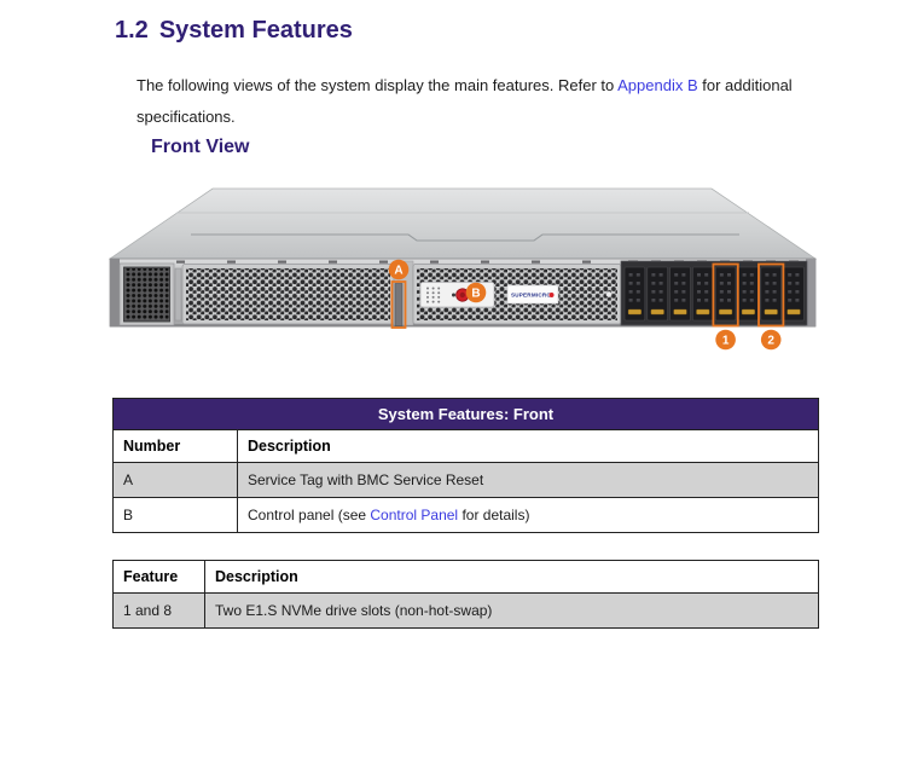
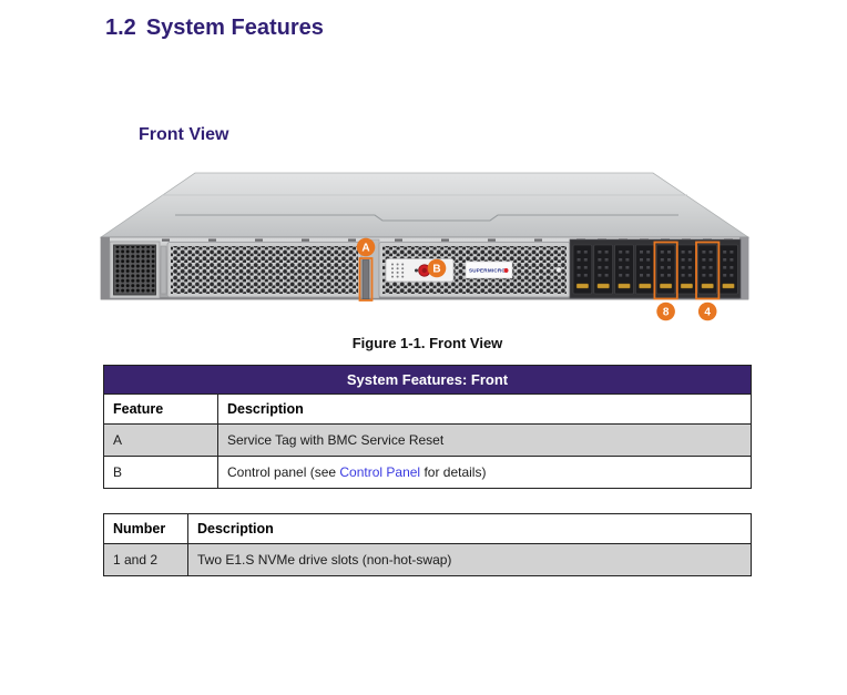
  1.2 System Features
- The following views of the system display the main features. Refer to Appendix B for additional
- specifications.
  Front View
  A
  B
- 1
+ 8
- 2
+ 4
+ Figure 1-1. Front View
  System Features: Front
- Number	Description
+ Feature	Description
  A	Service Tag with BMC Service Reset
  B	Control panel (see Control Panel for details)
- Feature	Description
+ Number	Description
- 1 and 8	Two E1.S NVMe drive slots (non-hot-swap)
+ 1 and 2	Two E1.S NVMe drive slots (non-hot-swap)
